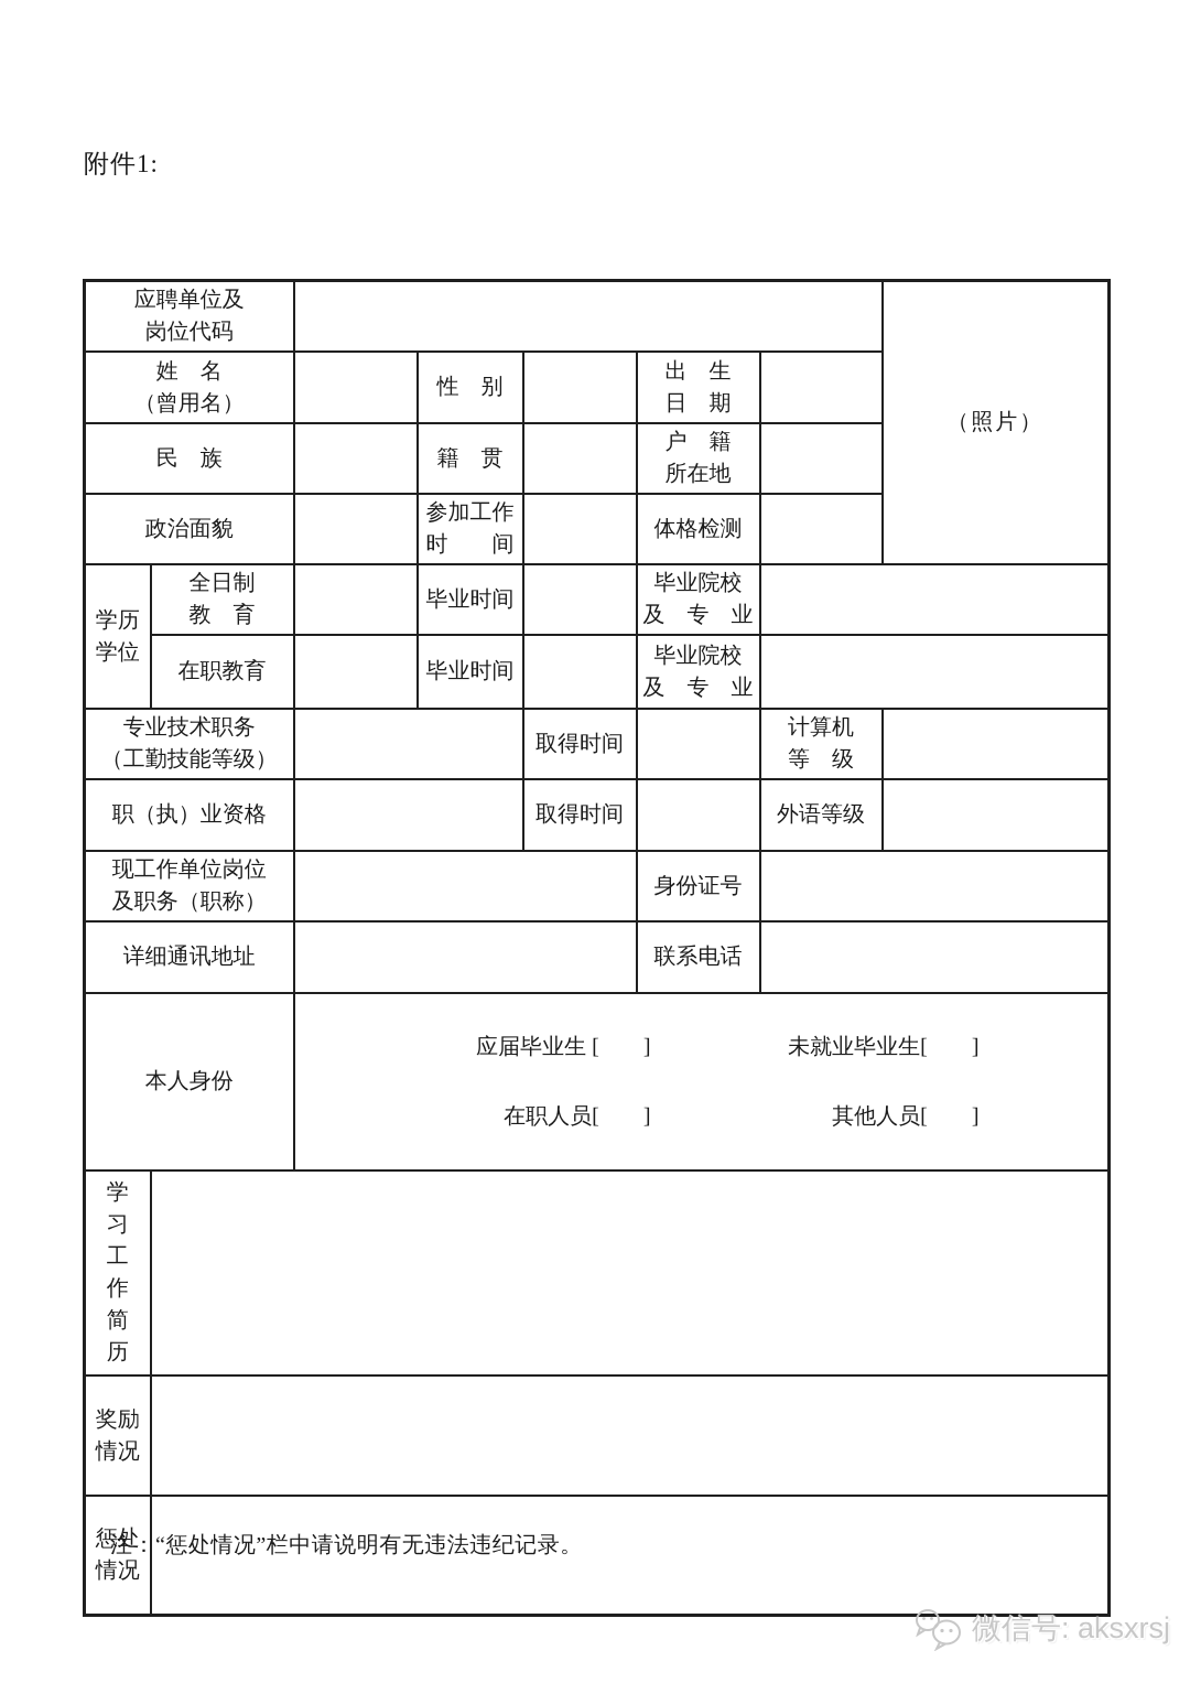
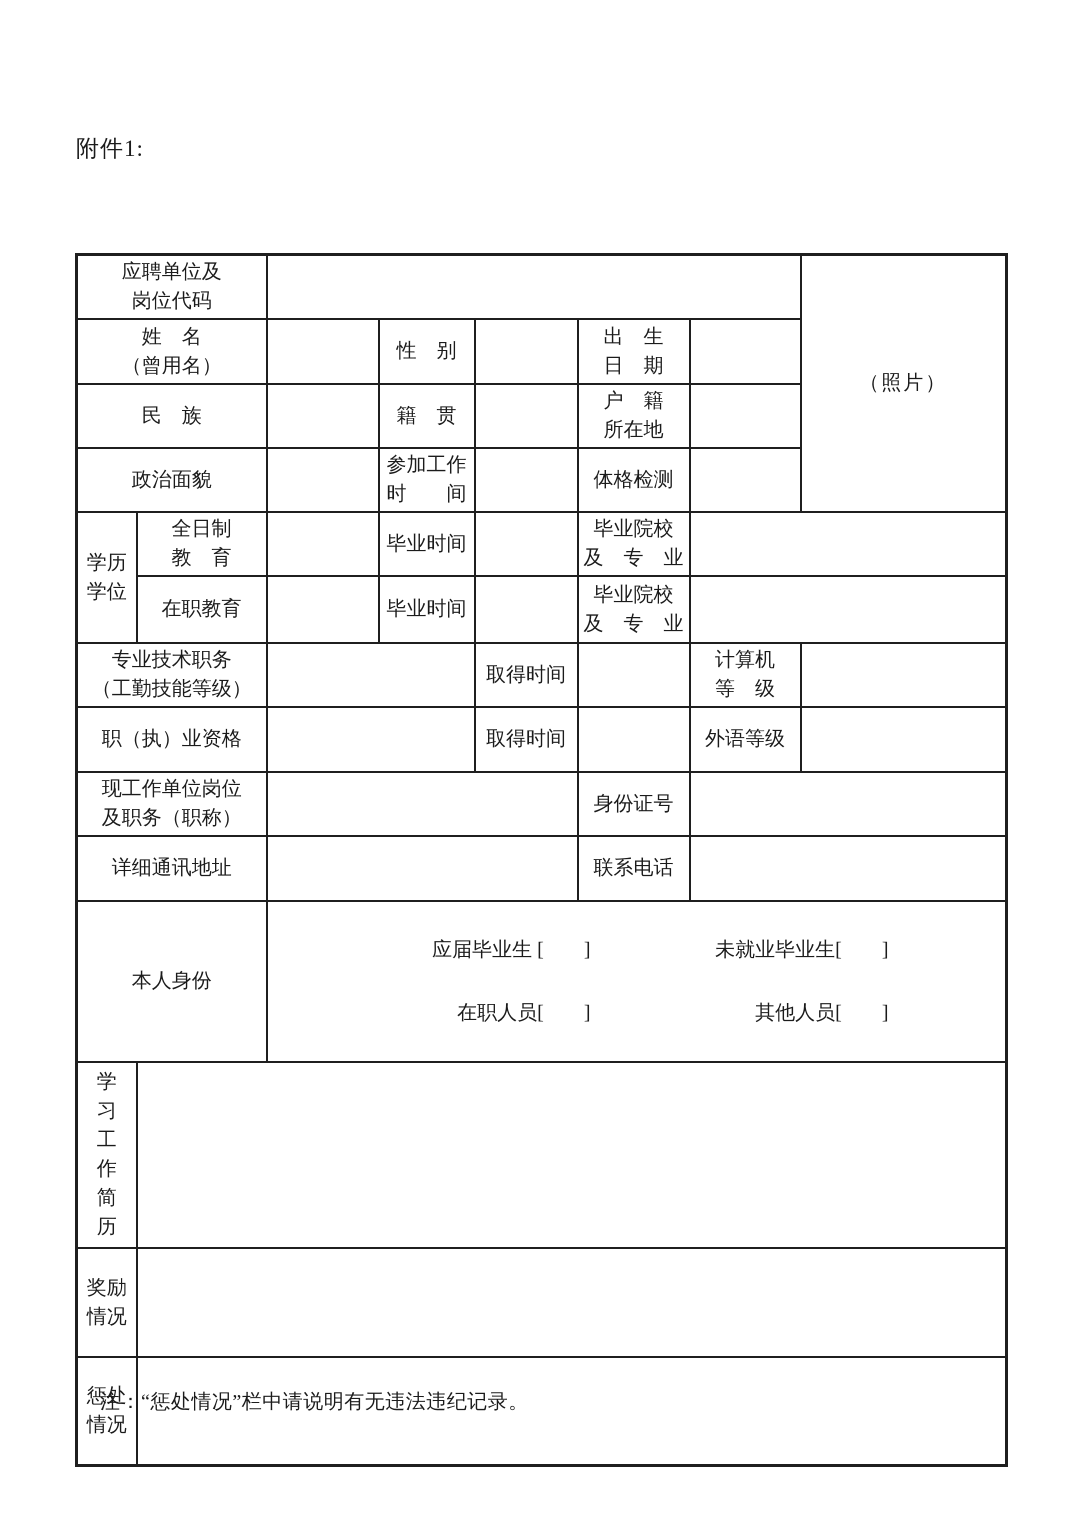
  附件1:
  应聘单位及 岗位代码		（照片）
  姓 名 （曾用名）		性 别		出 生 日 期
  民 族		籍 贯		户 籍 所在地
  政治面貌		参加工作 时 间		体格检测
  学历 学位	全日制 教 育		毕业时间		毕业院校 及 专 业
  在职教育		毕业时间		毕业院校 及 专 业
  专业技术职务 （工勤技能等级）		取得时间		计算机 等 级
  职（执）业资格		取得时间		外语等级
  现工作单位岗位 及职务（职称）		身份证号
  详细通讯地址		联系电话
  本人身份	应届毕业生 [ ] 未就业毕业生[ ] 在职人员[ ] 其他人员[ ]
  学 习 工 作 简 历
  奖励 情况
  惩处 情况
  注：“惩处情况”栏中请说明有无违法违纪记录。
- 微信号: aksxrsj
